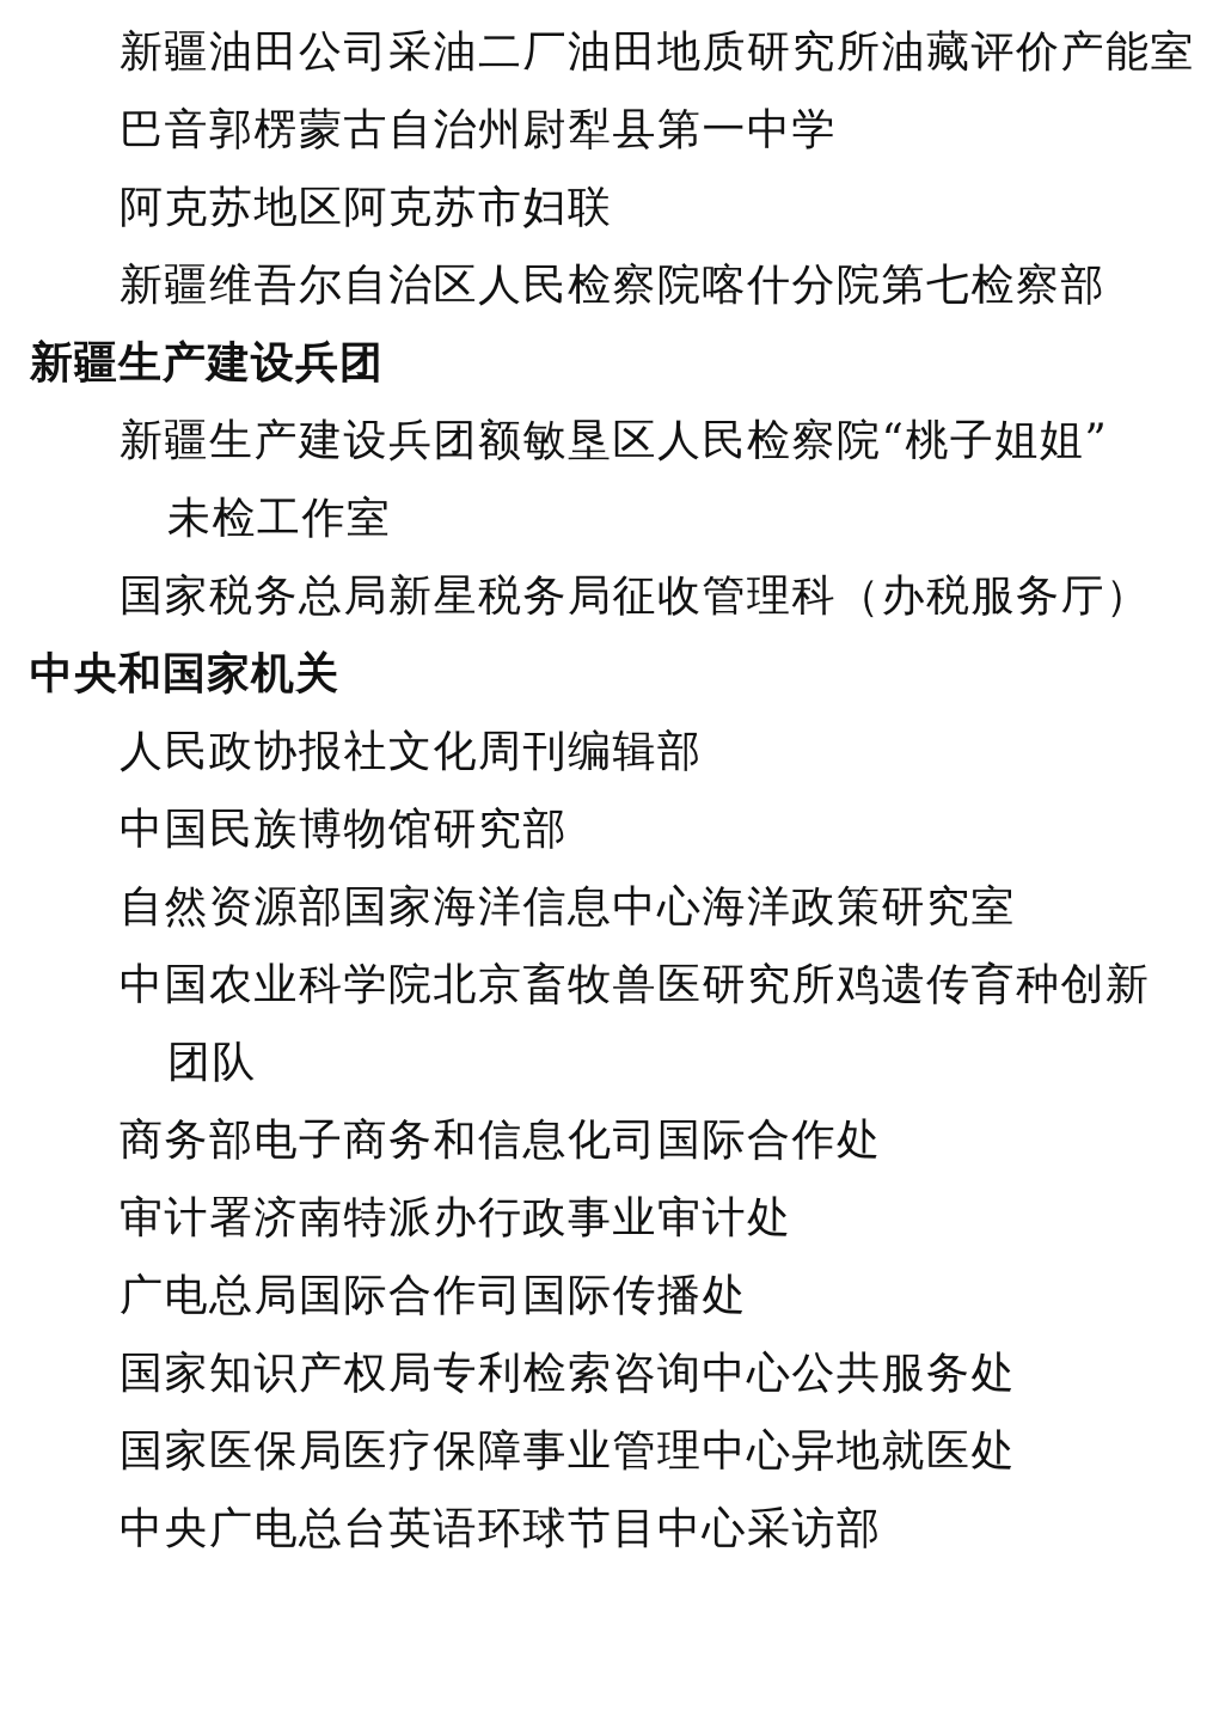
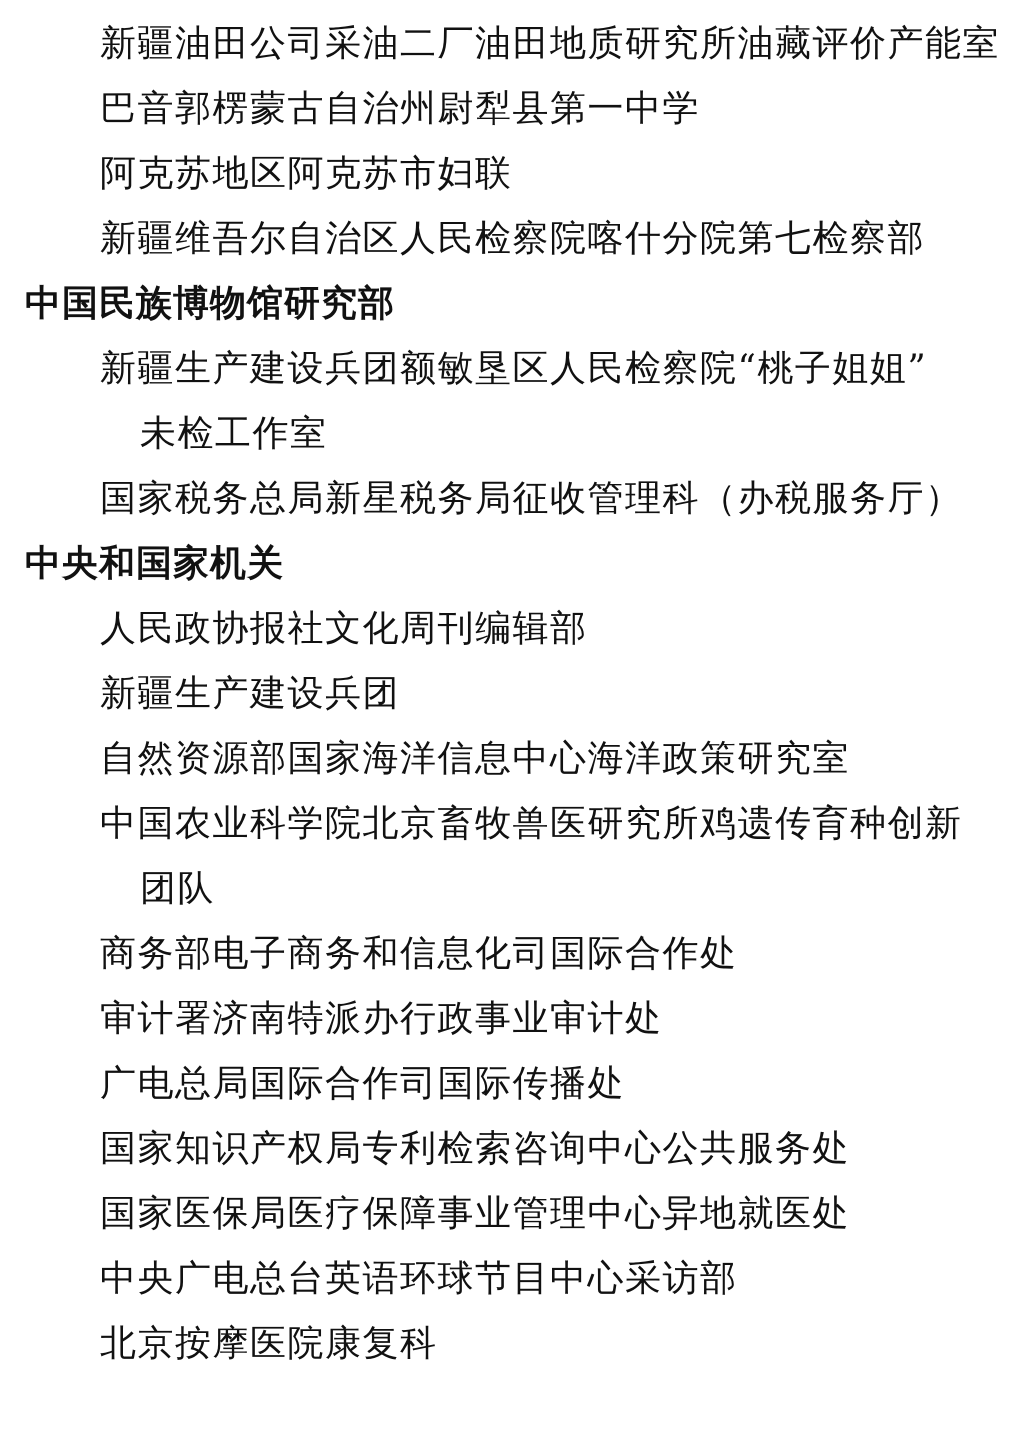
  新疆油田公司采油二厂油田地质研究所油藏评价产能室
  巴音郭楞蒙古自治州尉犁县第一中学
  阿克苏地区阿克苏市妇联
  新疆维吾尔自治区人民检察院喀什分院第七检察部
- 新疆生产建设兵团
+ 中国民族博物馆研究部
  新疆生产建设兵团额敏垦区人民检察院“桃子姐姐”
  未检工作室
  国家税务总局新星税务局征收管理科（办税服务厅）
  中央和国家机关
  人民政协报社文化周刊编辑部
- 中国民族博物馆研究部
+ 新疆生产建设兵团
  自然资源部国家海洋信息中心海洋政策研究室
  中国农业科学院北京畜牧兽医研究所鸡遗传育种创新
  团队
  商务部电子商务和信息化司国际合作处
  审计署济南特派办行政事业审计处
  广电总局国际合作司国际传播处
  国家知识产权局专利检索咨询中心公共服务处
  国家医保局医疗保障事业管理中心异地就医处
  中央广电总台英语环球节目中心采访部
+ 北京按摩医院康复科
